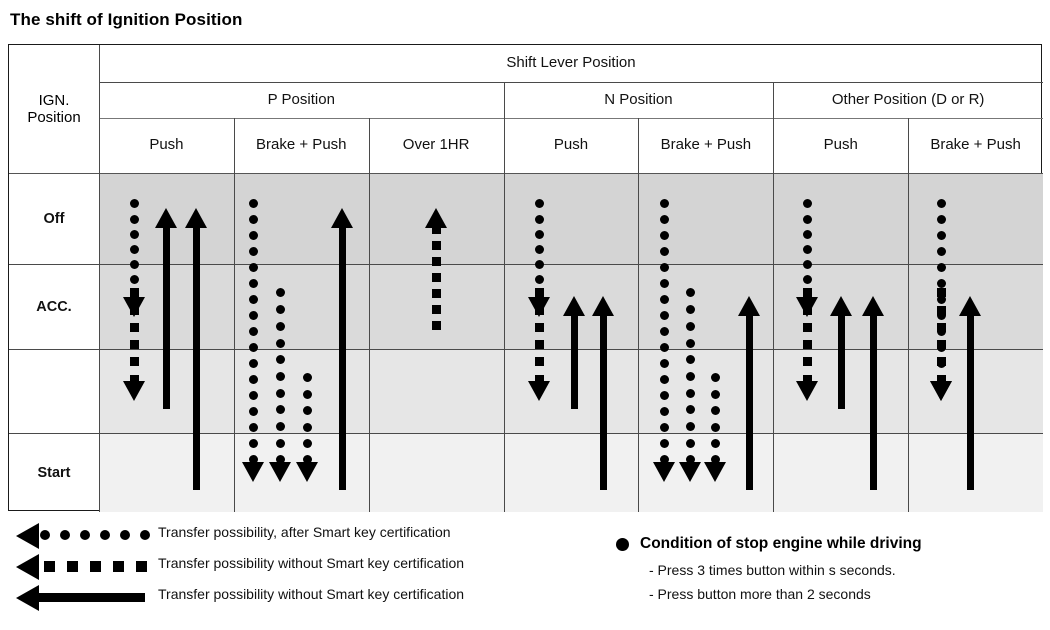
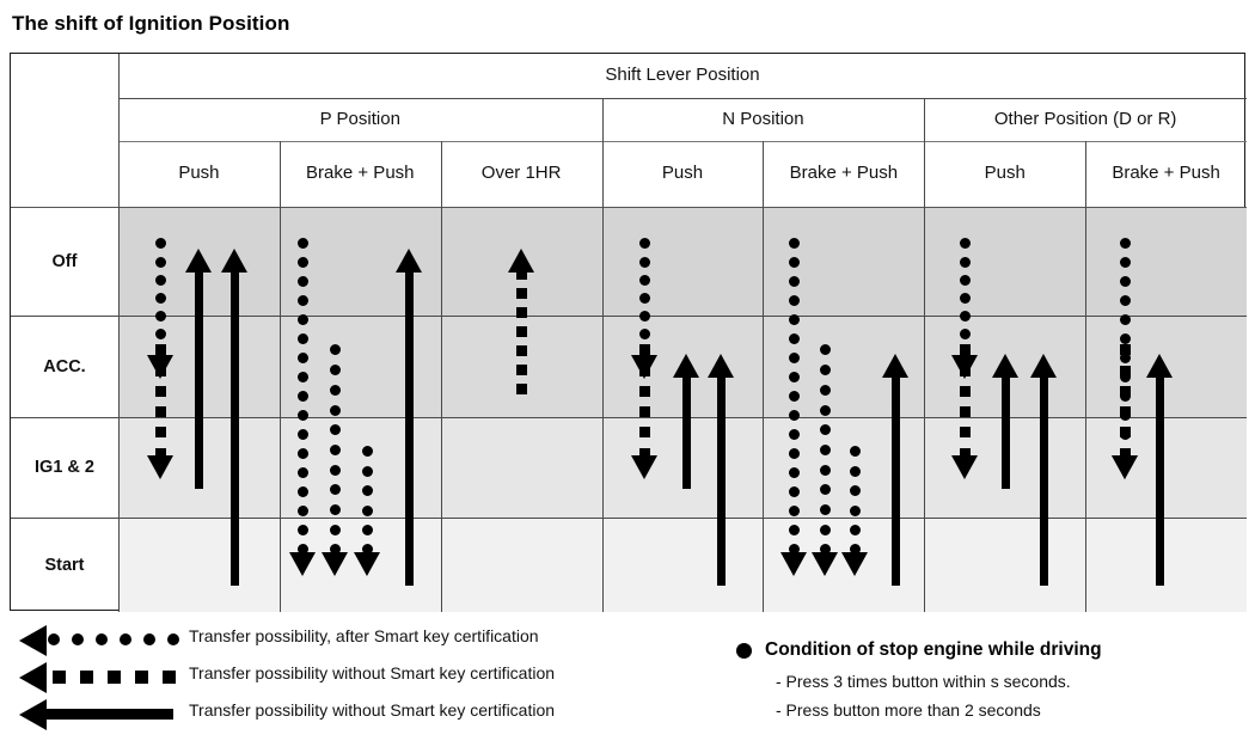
  The shift of Ignition Position
  Shift Lever Position
  P Position
  Push
  Brake + Push
  Over 1HR
  N Position
  Push
  Brake + Push
  Other Position (D or R)
  Push
  Brake + Push
- IGN.
- Position
  Off
  ACC.
+ IG1 & 2
  Start
  Transfer possibility, after Smart key certification
  Transfer possibility without Smart key certification
  Transfer possibility without Smart key certification
  Condition of stop engine while driving
  - Press 3 times button within s seconds.
  - Press button more than 2 seconds
